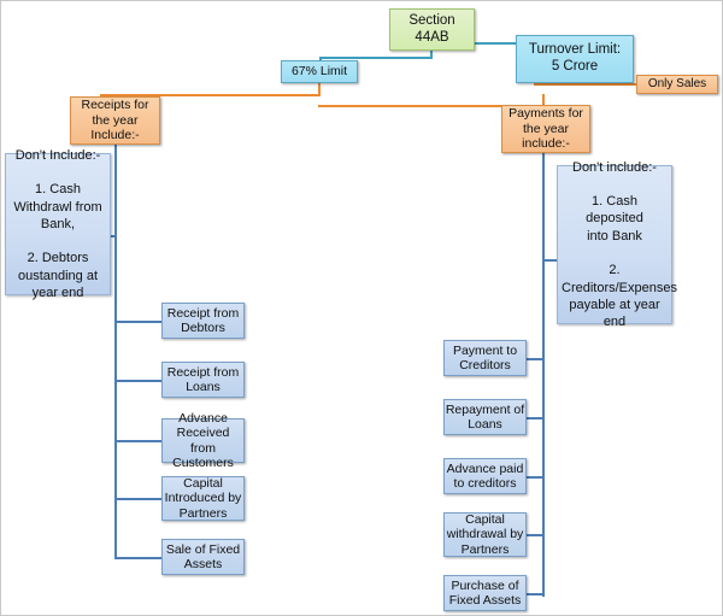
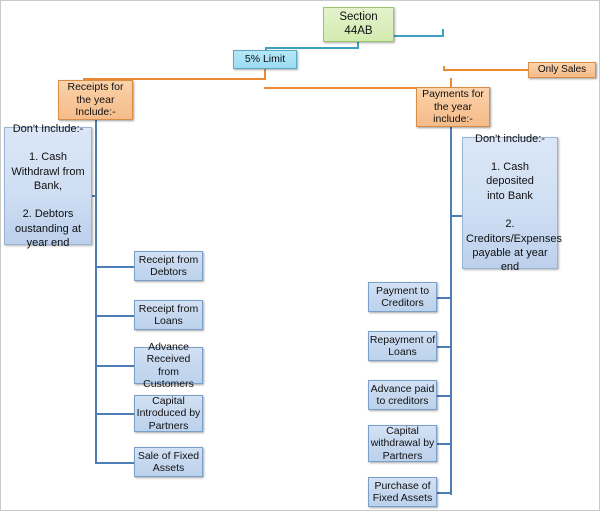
  Section 44AB
- Turnover Limit:
- 5 Crore
  Only Sales
- 67% Limit
+ 5% Limit
  Receipts for
  the year
  Include:-
  Payments for
  the year
  include:-
  Don't Include:-
  1. Cash
  Withdrawl from
  Bank,
  2. Debtors
  oustanding at
  year end
  Don't include:-
  1. Cash deposited
  into Bank
  2.
  Creditors/Expenses
  payable at year end
  Receipt from
  Debtors
  Receipt from
  Loans
  Advance
  Received from
  Customers
  Capital
  Introduced by
  Partners
  Sale of Fixed
  Assets
  Payment to
  Creditors
  Repayment of
  Loans
  Advance paid
  to creditors
  Capital
  withdrawal by
  Partners
  Purchase of
  Fixed Assets
